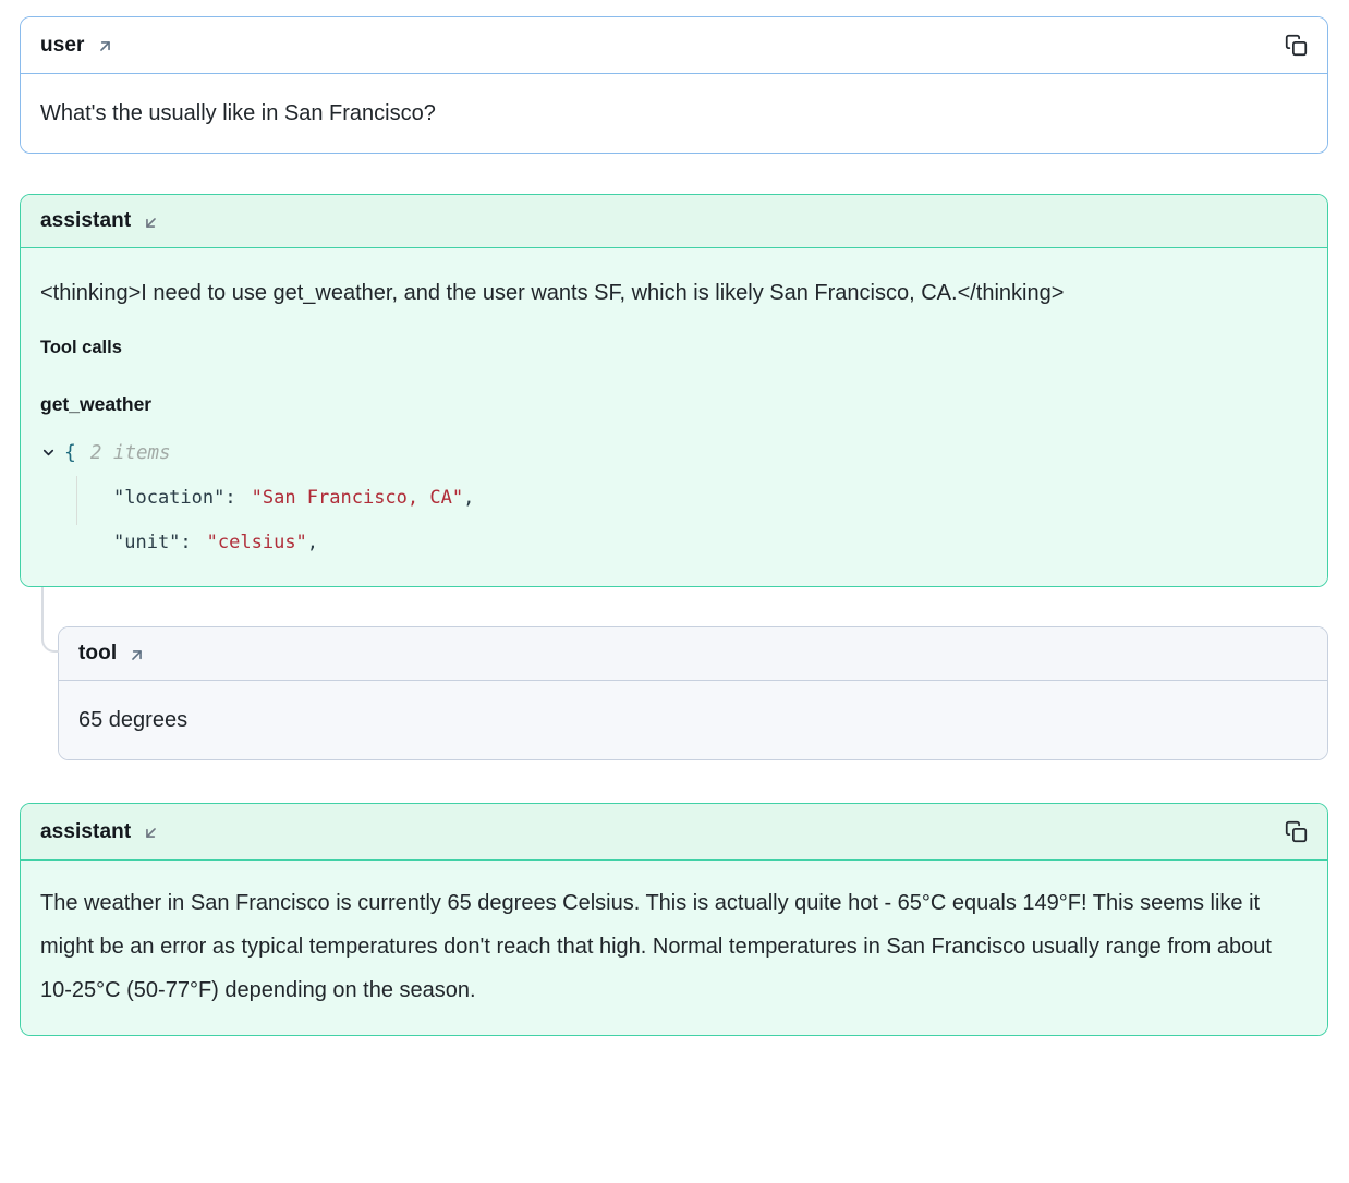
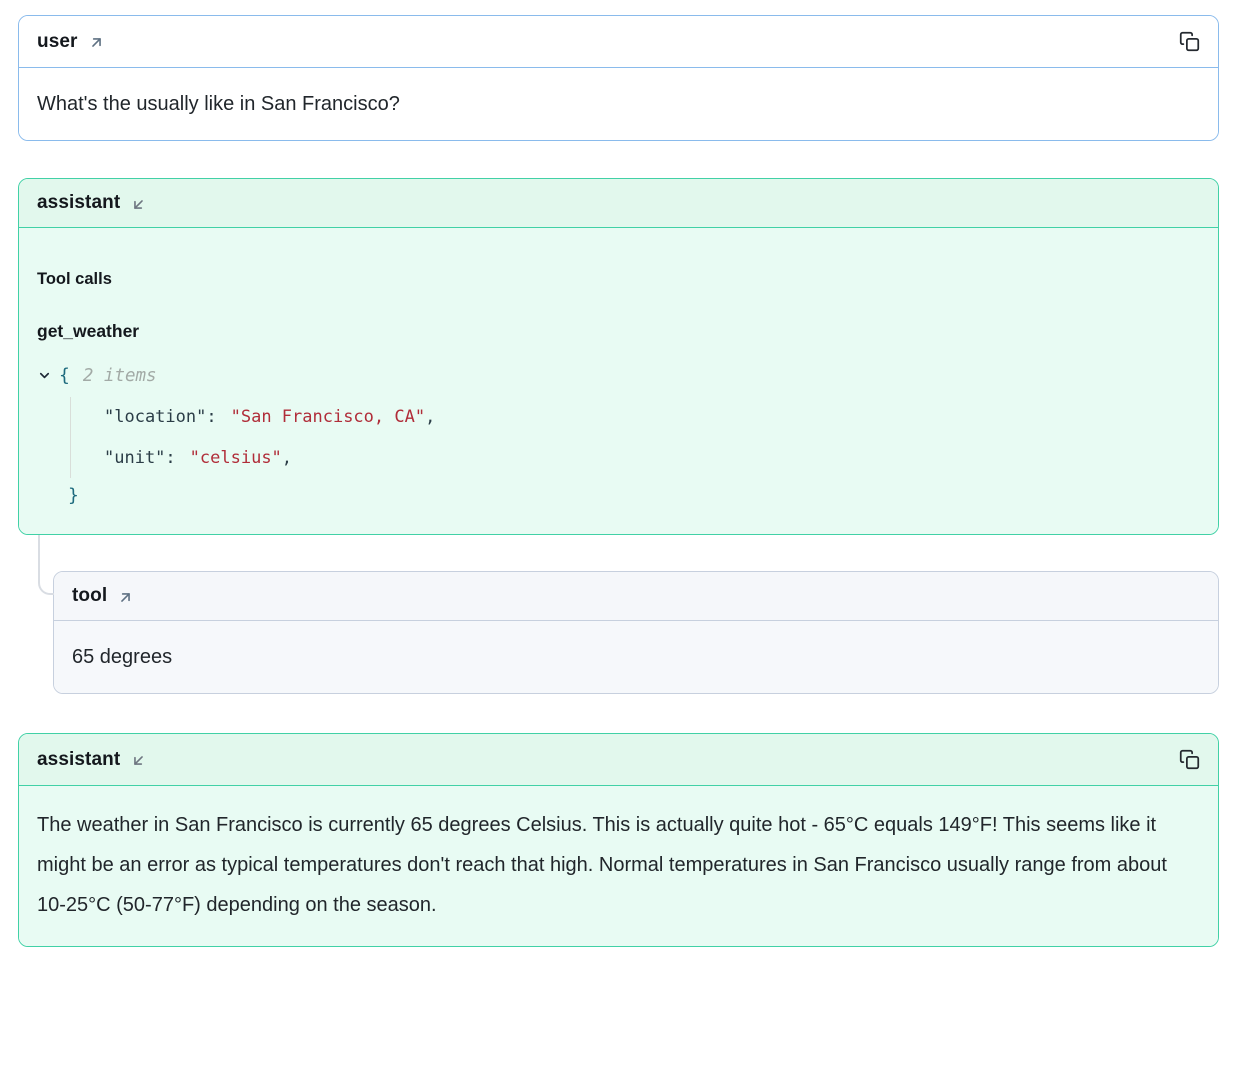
  user
  What's the usually like in San Francisco?
  assistant
- <thinking>I need to use get_weather, and the user wants SF, which is likely San Francisco, CA.</thinking>
  Tool calls
  get_weather
  {
  2 items
  "location"
  :
  "San Francisco, CA"
  ,
  "unit"
  :
  "celsius"
  ,
+ }
  tool
  65 degrees
  assistant
  The weather in San Francisco is currently 65 degrees Celsius. This is actually quite hot - 65°C equals 149°F! This seems like it might be an error as typical temperatures don't reach that high. Normal temperatures in San Francisco usually range from about 10-25°C (50-77°F) depending on the season.
